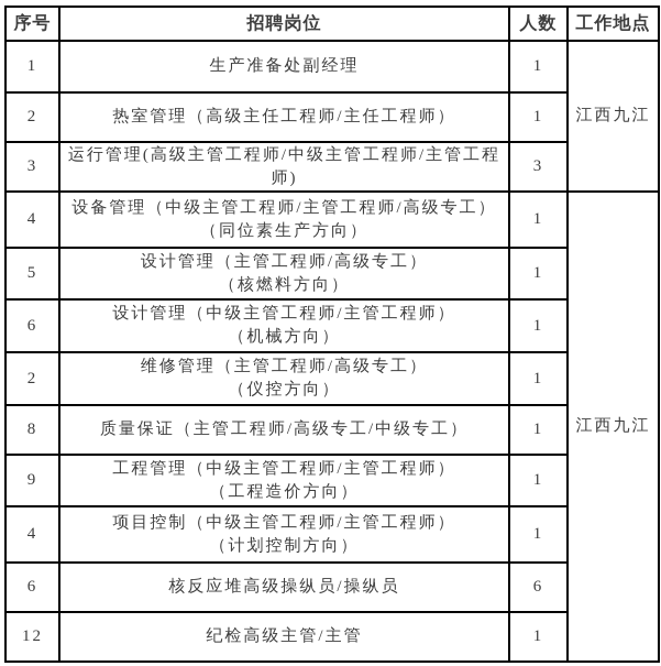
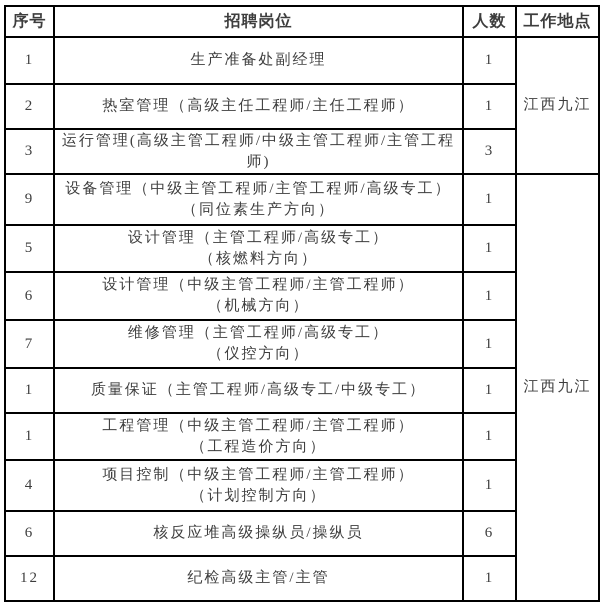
  序号	招聘岗位	人数	工作地点
  1	生产准备处副经理	1	江西九江
  2	热室管理（高级主任工程师/主任工程师）	1
  3	运行管理(高级主管工程师/中级主管工程师/主管工程师)	3
- 4	设备管理（中级主管工程师/主管工程师/高级专工） （同位素生产方向）	1	江西九江
+ 9	设备管理（中级主管工程师/主管工程师/高级专工） （同位素生产方向）	1	江西九江
  5	设计管理（主管工程师/高级专工） （核燃料方向）	1
  6	设计管理（中级主管工程师/主管工程师） （机械方向）	1
- 2	维修管理（主管工程师/高级专工） （仪控方向）	1
+ 7	维修管理（主管工程师/高级专工） （仪控方向）	1
- 8	质量保证（主管工程师/高级专工/中级专工）	1
+ 1	质量保证（主管工程师/高级专工/中级专工）	1
- 9	工程管理（中级主管工程师/主管工程师） （工程造价方向）	1
+ 1	工程管理（中级主管工程师/主管工程师） （工程造价方向）	1
  4	项目控制（中级主管工程师/主管工程师） （计划控制方向）	1
  6	核反应堆高级操纵员/操纵员	6
  12	纪检高级主管/主管	1
